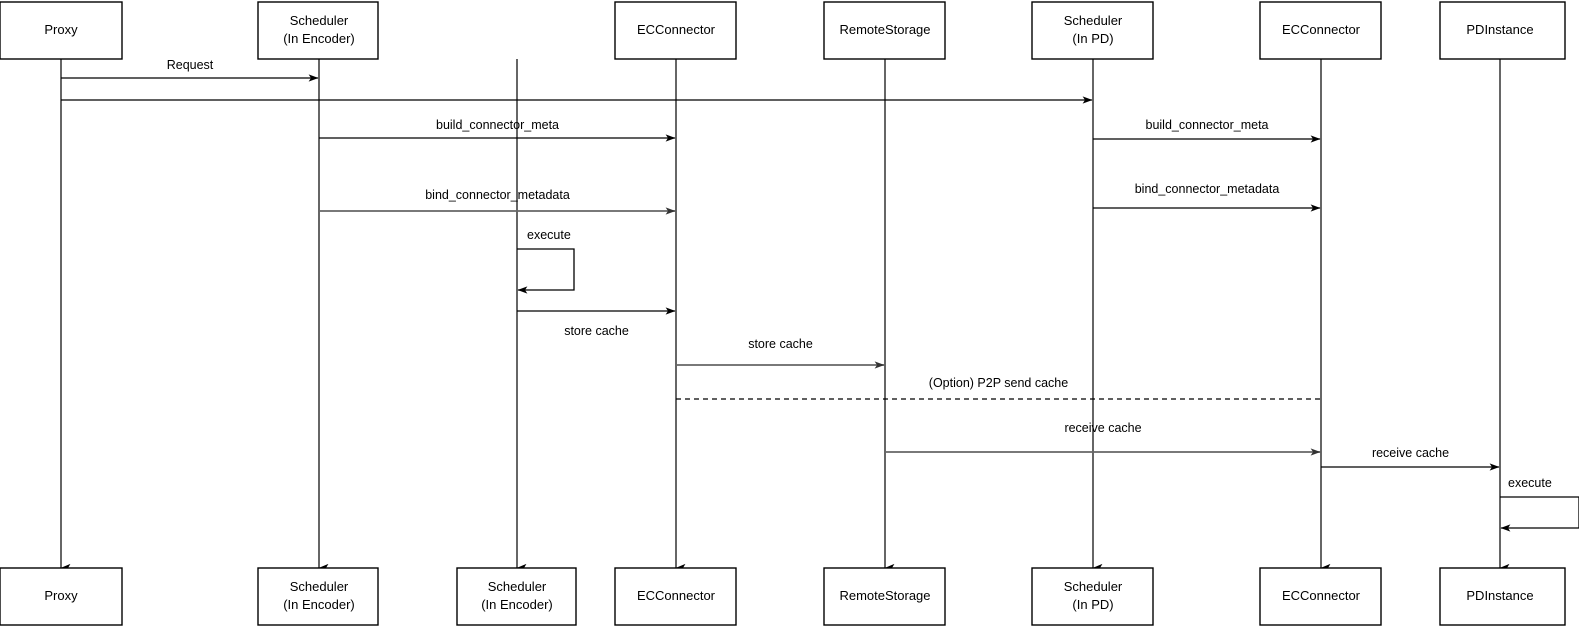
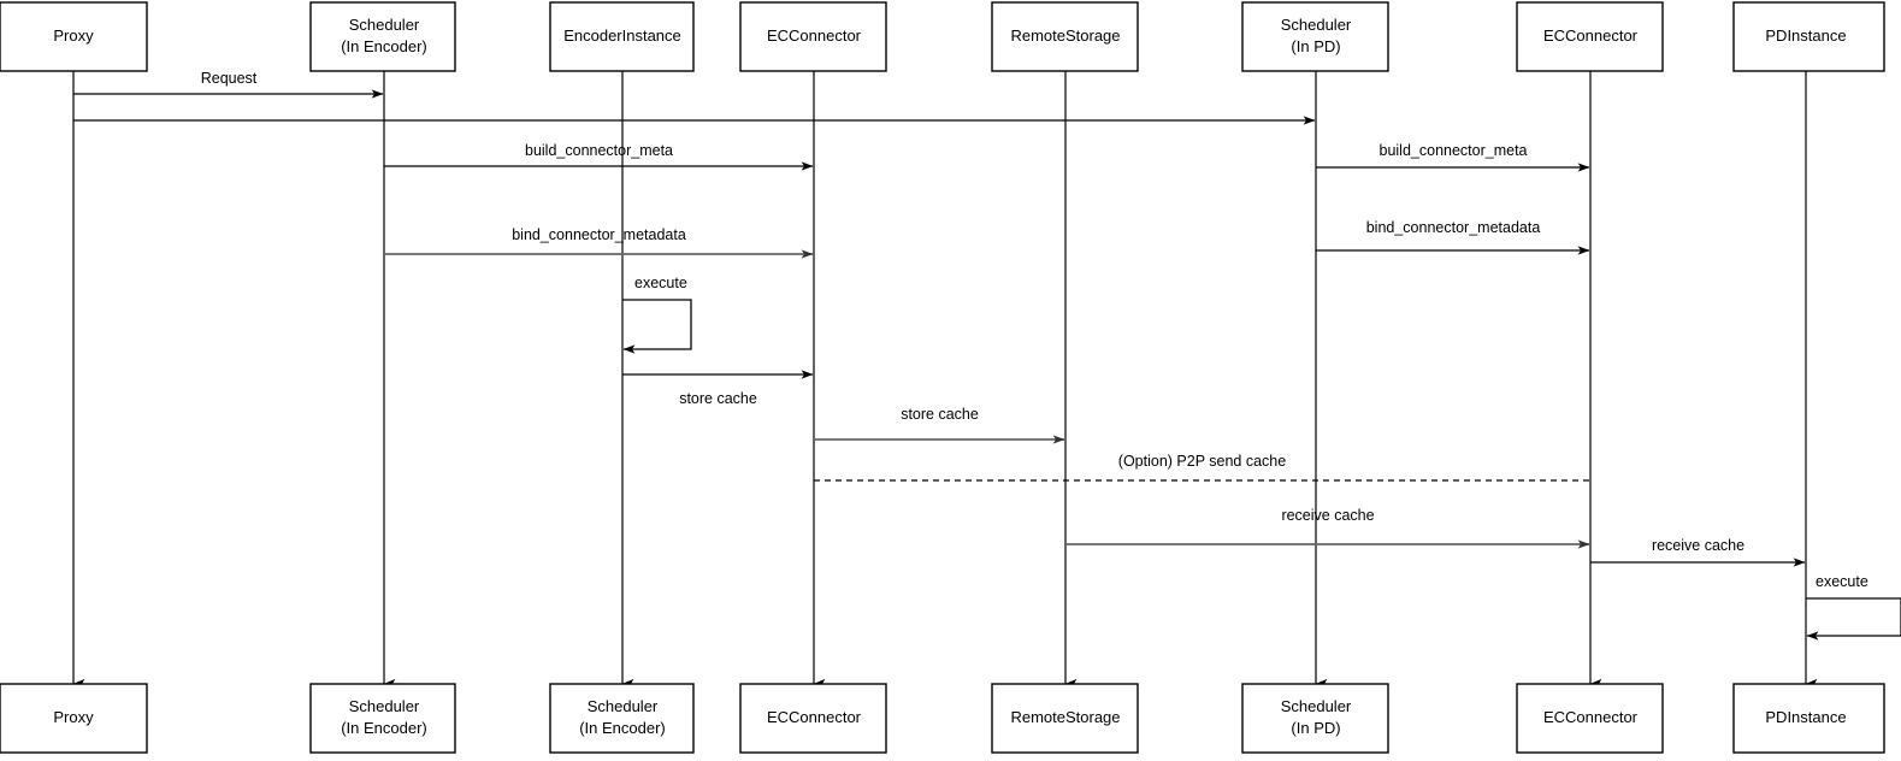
  Proxy
  Scheduler
  (In Encoder)
+ EncoderInstance
  ECConnector
  RemoteStorage
  Scheduler
  (In PD)
  ECConnector
  PDInstance
  Proxy
  Scheduler
  (In Encoder)
  Scheduler
  (In Encoder)
  ECConnector
  RemoteStorage
  Scheduler
  (In PD)
  ECConnector
  PDInstance
  Request
  build_connector_meta
  build_connector_meta
  bind_connector_metadata
  bind_connector_metadata
  store cache
  store cache
  (Option) P2P send cache
  receive cache
  receive cache
  execute
  execute
